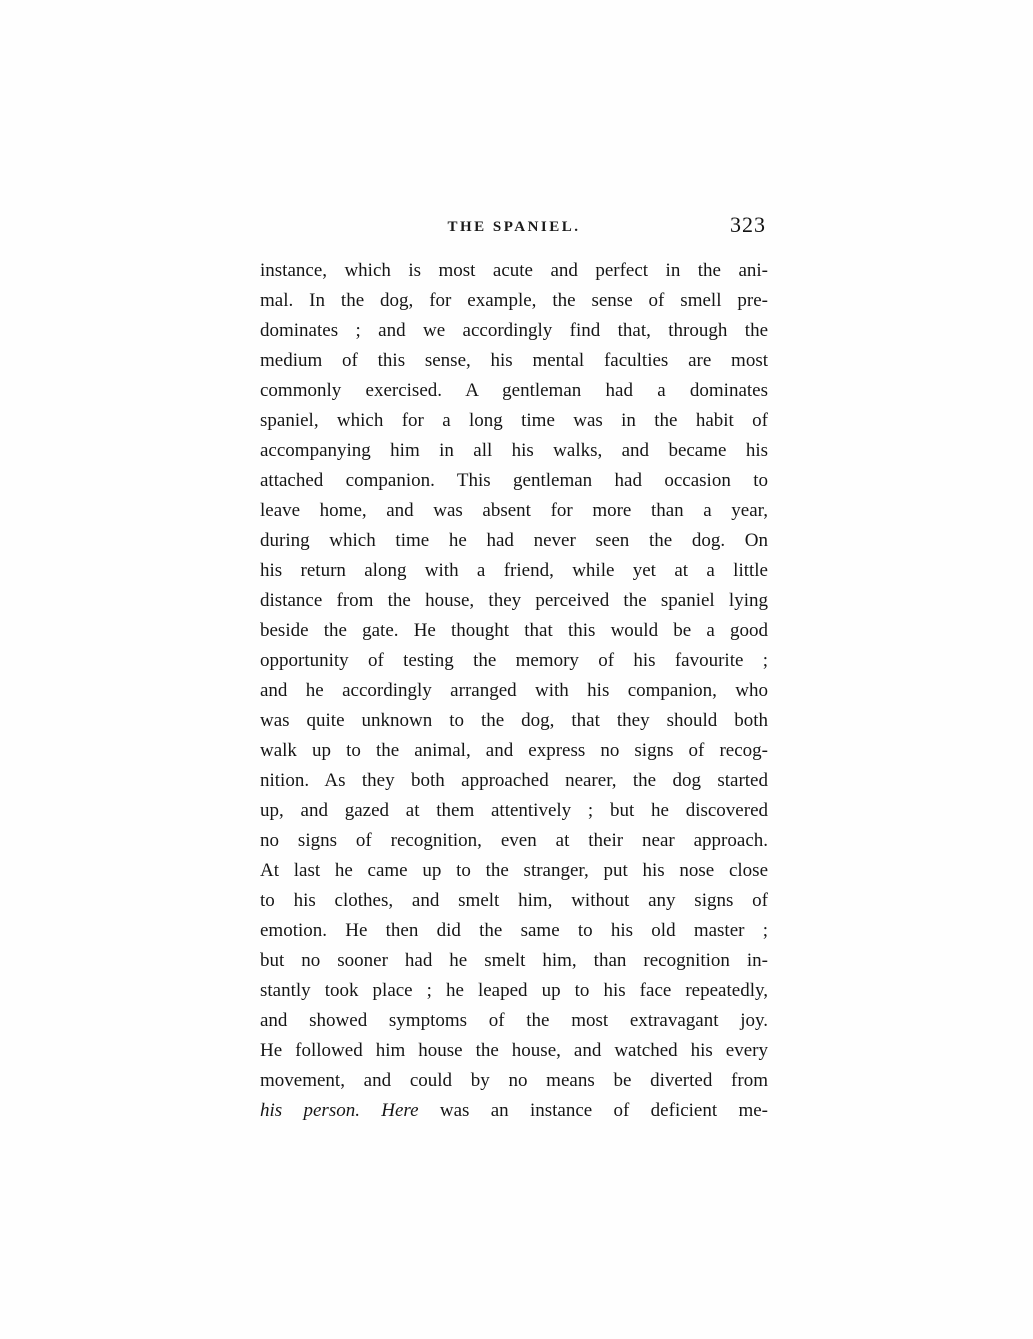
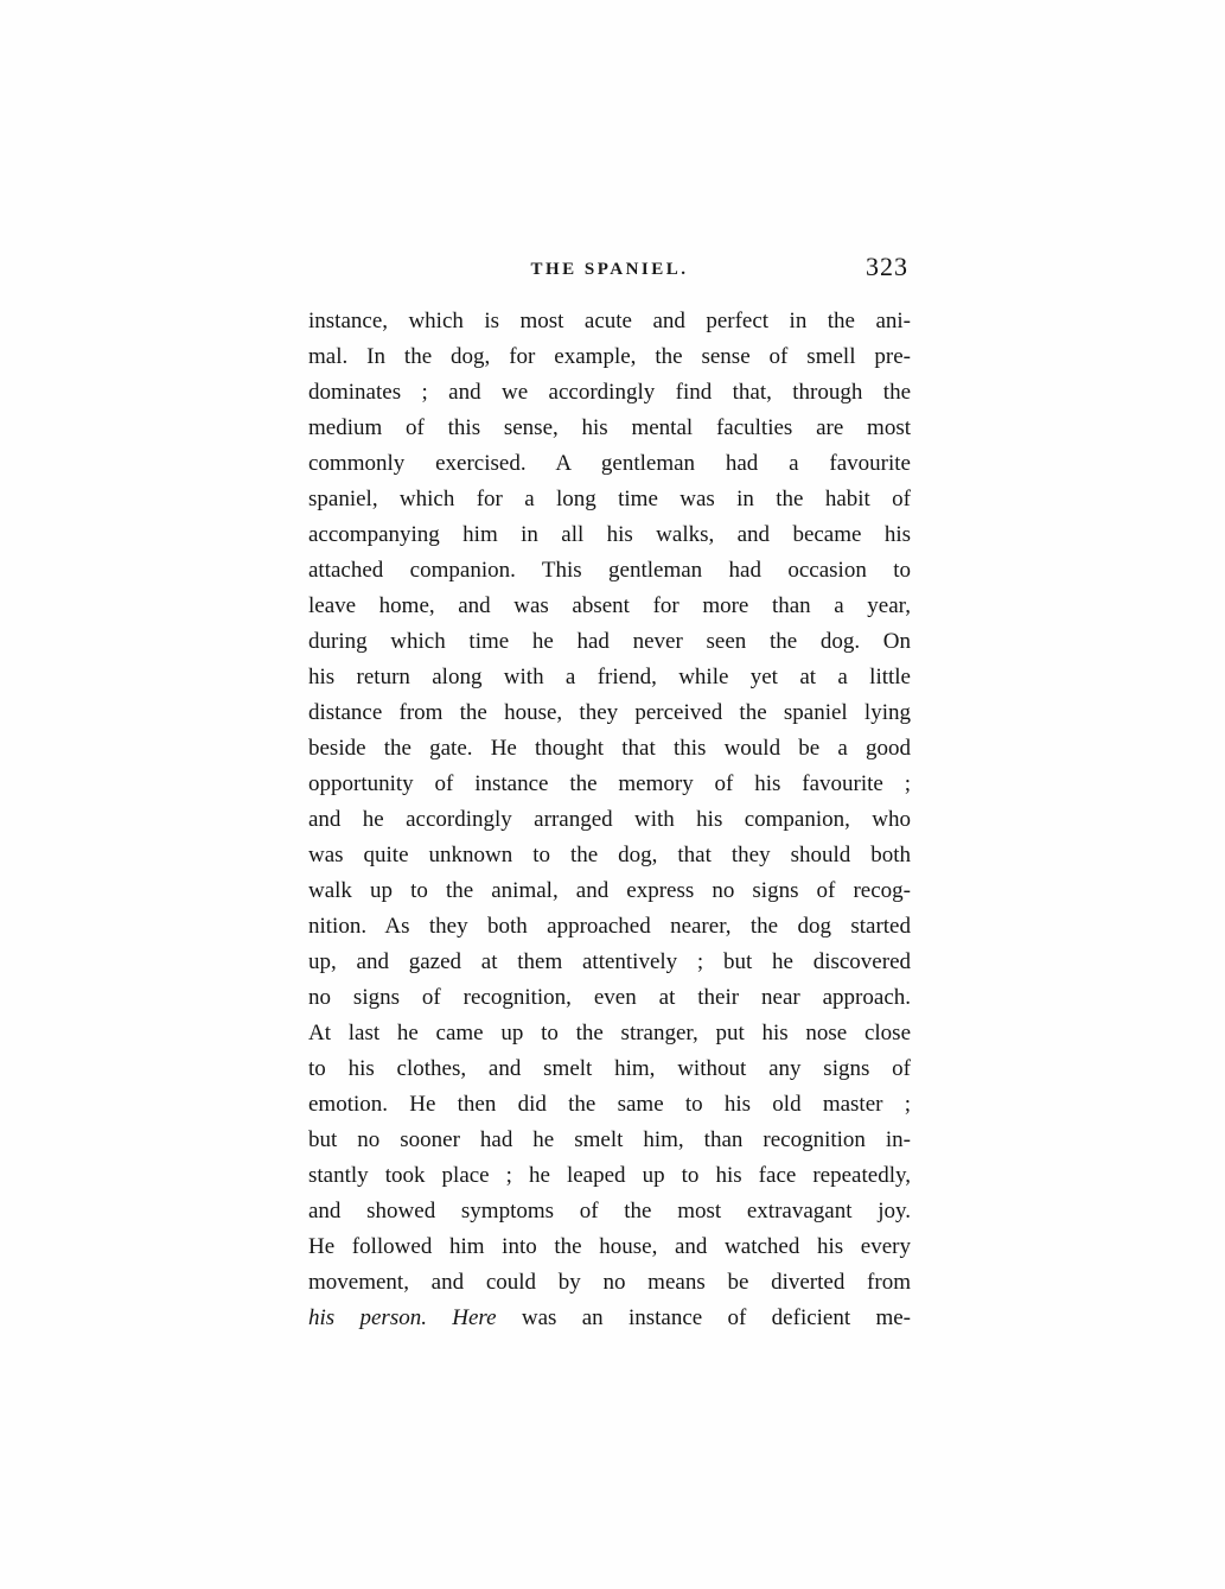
  THE SPANIEL.
  323
  instance, which is most acute and perfect in the ani-
  mal. In the dog, for example, the sense of smell pre-
  dominates ; and we accordingly find that, through the
  medium of this sense, his mental faculties are most
- commonly exercised. A gentleman had a dominates
+ commonly exercised. A gentleman had a favourite
  spaniel, which for a long time was in the habit of
  accompanying him in all his walks, and became his
  attached companion. This gentleman had occasion to
  leave home, and was absent for more than a year,
  during which time he had never seen the dog. On
  his return along with a friend, while yet at a little
  distance from the house, they perceived the spaniel lying
  beside the gate. He thought that this would be a good
- opportunity of testing the memory of his favourite ;
+ opportunity of instance the memory of his favourite ;
  and he accordingly arranged with his companion, who
  was quite unknown to the dog, that they should both
  walk up to the animal, and express no signs of recog-
  nition. As they both approached nearer, the dog started
  up, and gazed at them attentively ; but he discovered
  no signs of recognition, even at their near approach.
  At last he came up to the stranger, put his nose close
  to his clothes, and smelt him, without any signs of
  emotion. He then did the same to his old master ;
  but no sooner had he smelt him, than recognition in-
  stantly took place ; he leaped up to his face repeatedly,
  and showed symptoms of the most extravagant joy.
- He followed him house the house, and watched his every
+ He followed him into the house, and watched his every
  movement, and could by no means be diverted from
  his person. Here was an instance of deficient me-
